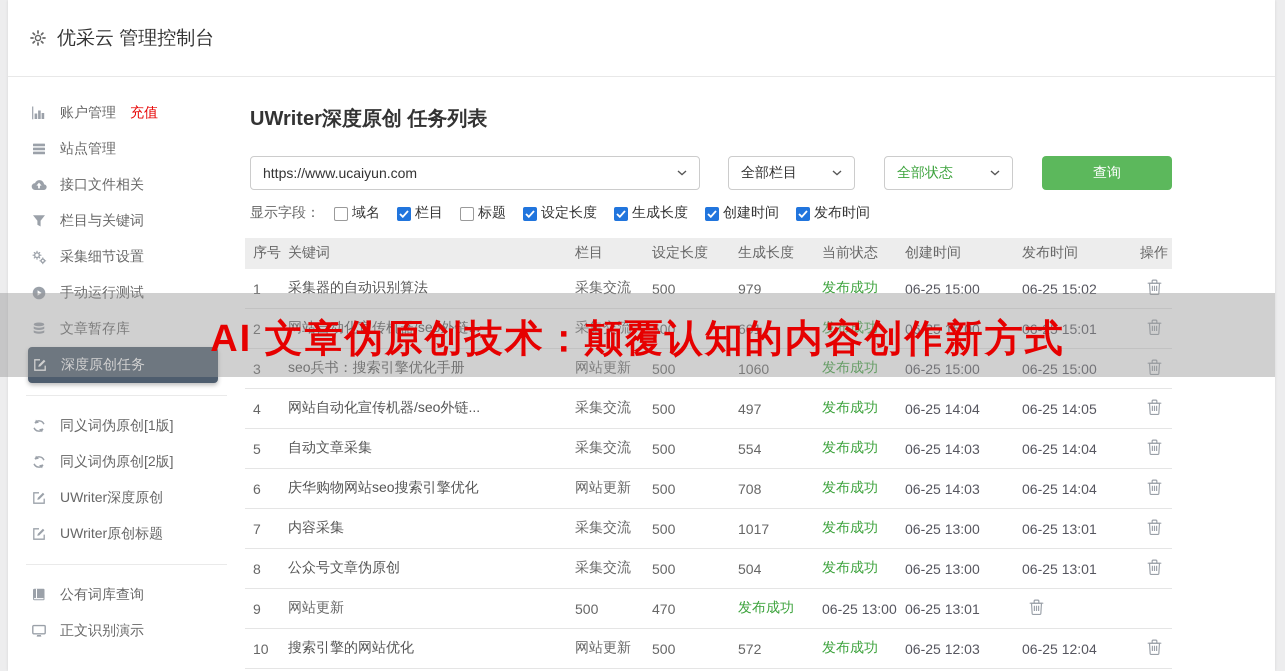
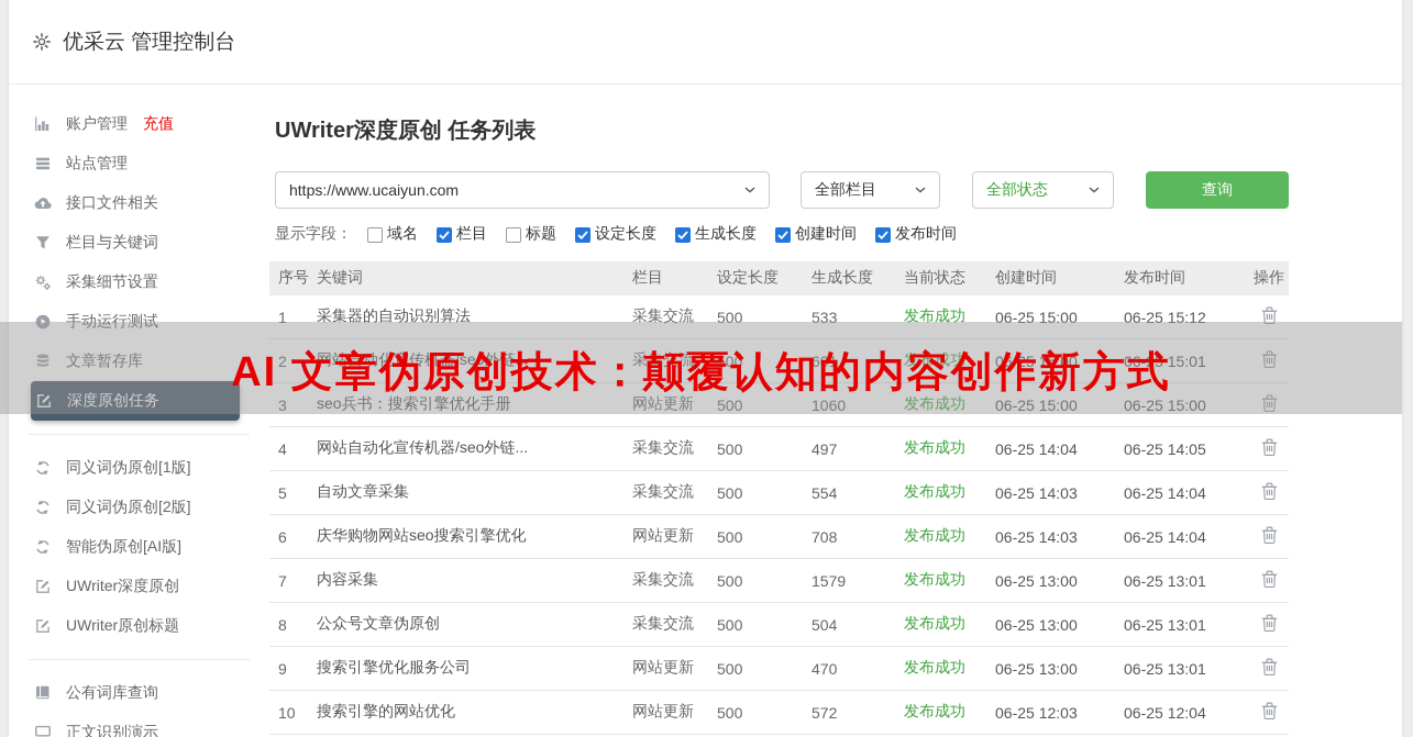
  优采云 管理控制台
  账户管理
  充值
  站点管理
  接口文件相关
  栏目与关键词
  采集细节设置
  手动运行测试
  文章暂存库
  深度原创任务
  同义词伪原创[1版]
  同义词伪原创[2版]
+ 智能伪原创[AI版]
  UWriter深度原创
  UWriter原创标题
  公有词库查询
  正文识别演示
  UWriter深度原创 任务列表
  https://www.ucaiyun.com
  全部栏目
  全部状态
  查询
  显示字段：
  域名
  栏目
  标题
  设定长度
  生成长度
  创建时间
  发布时间
  序号
  关键词
  栏目
  设定长度
  生成长度
  当前状态
  创建时间
  发布时间
  操作
  1
  采集器的自动识别算法
  采集交流
  500
- 979
+ 533
  发布成功
  06-25 15:00
- 06-25 15:02
+ 06-25 15:12
  2
  网站自动化宣传机器/seo外链...
  采集交流
  500
  601
  发布成功
  06-25 15:00
  06-25 15:01
  3
  seo兵书：搜索引擎优化手册
  网站更新
  500
  1060
  发布成功
  06-25 15:00
  06-25 15:00
  4
  网站自动化宣传机器/seo外链...
  采集交流
  500
  497
  发布成功
  06-25 14:04
  06-25 14:05
  5
  自动文章采集
  采集交流
  500
  554
  发布成功
  06-25 14:03
  06-25 14:04
  6
  庆华购物网站seo搜索引擎优化
  网站更新
  500
  708
  发布成功
  06-25 14:03
  06-25 14:04
  7
  内容采集
  采集交流
  500
- 1017
+ 1579
  发布成功
  06-25 13:00
  06-25 13:01
  8
  公众号文章伪原创
  采集交流
  500
  504
  发布成功
  06-25 13:00
  06-25 13:01
  9
+ 搜索引擎优化服务公司
  网站更新
  500
  470
  发布成功
  06-25 13:00
  06-25 13:01
  10
  搜索引擎的网站优化
  网站更新
  500
  572
  发布成功
  06-25 12:03
  06-25 12:04
  AI 文章伪原创技术：颠覆认知的内容创作新方式
